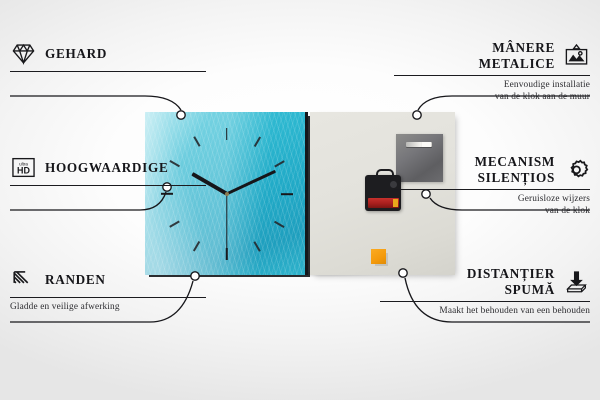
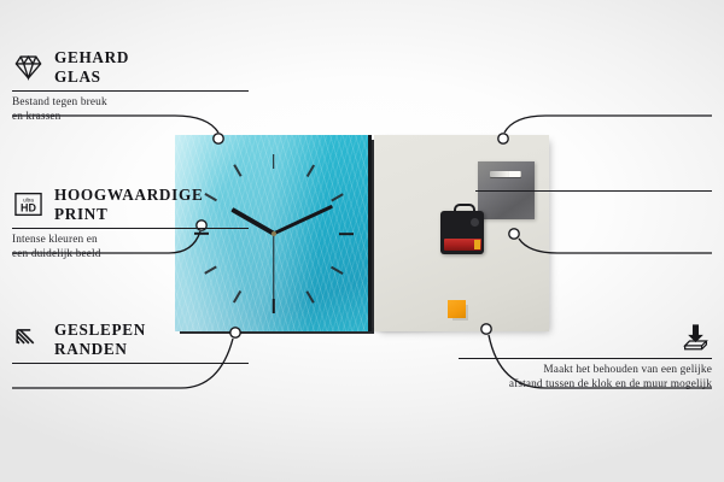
  GEHARD
+ GLAS
+ Bestand tegen breuk
+ en krassen
  HD
  HOOGWAARDIGE
+ PRINT
+ Intense kleuren en
+ een duidelijk beeld
+ GESLEPEN
  RANDEN
- Gladde en veilige afwerking
- MÂNERE
- METALICE
- Eenvoudige installatie
- van de klok aan de muur
- MECANISM
- SILENȚIOS
- Geruisloze wijzers
- van de klok
- DISTANȚIER
- SPUMĂ
- Maakt het behouden van een behouden
+ Maakt het behouden van een gelijke
+ afstand tussen de klok en de muur mogelijk
